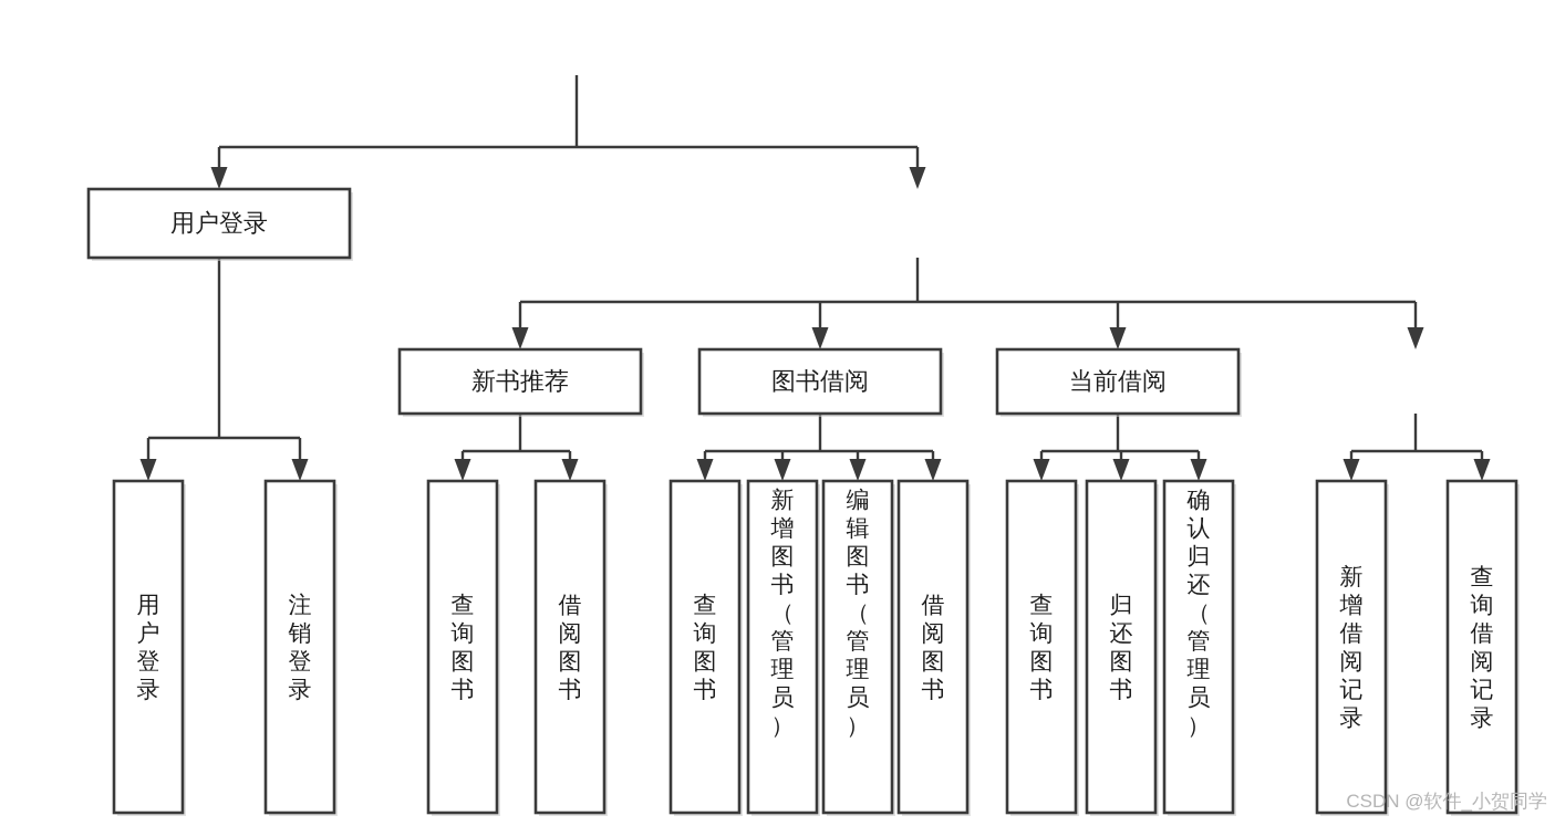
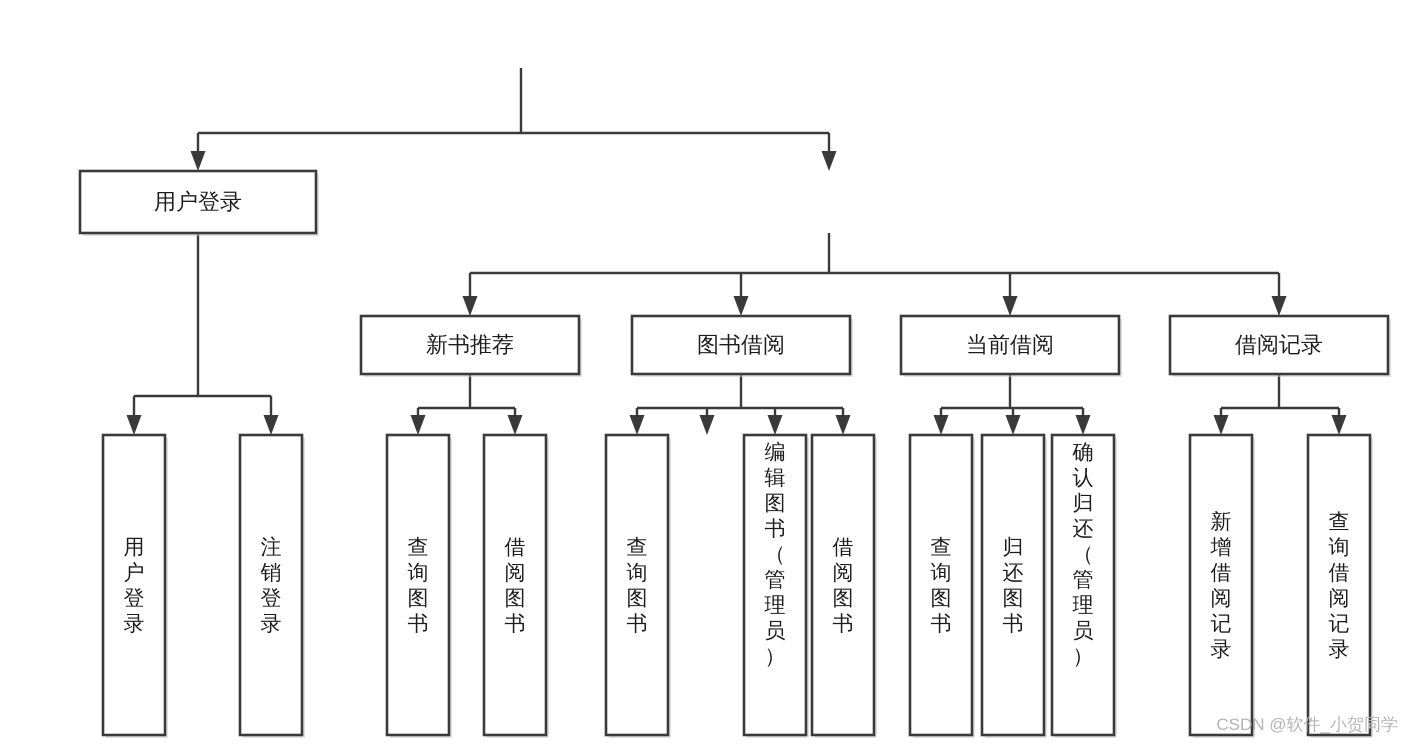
  用户登录
  新书推荐
  图书借阅
  当前借阅
+ 借阅记录
  用户登录
  注销登录
  查询图书
  借阅图书
  查询图书
- 新增图书（管理员）
  编辑图书（管理员）
  借阅图书
  查询图书
  归还图书
  确认归还（管理员）
  新增借阅记录
  查询借阅记录
  CSDN @软件_小贺同学
